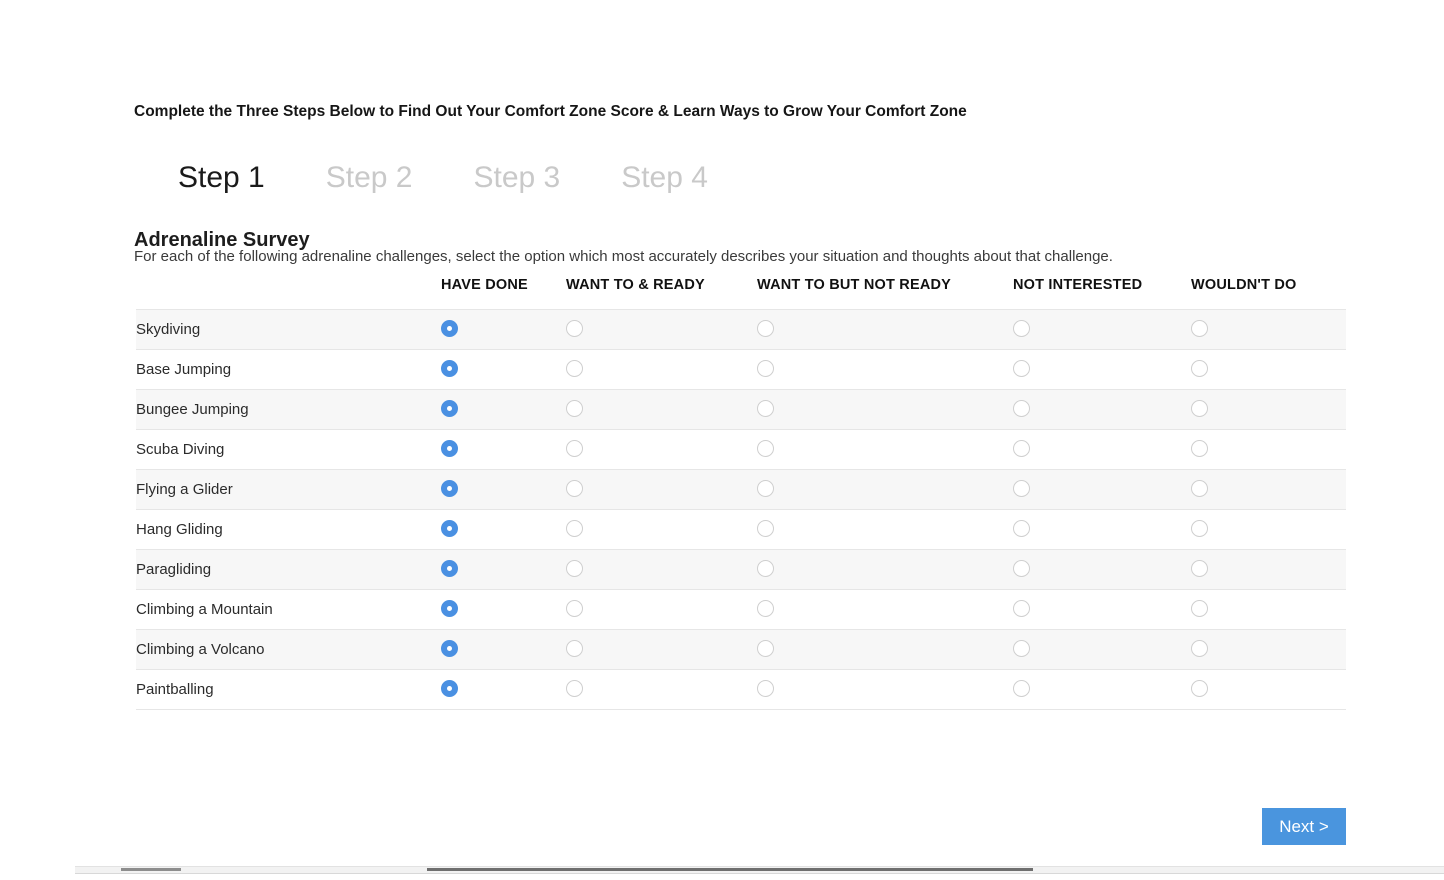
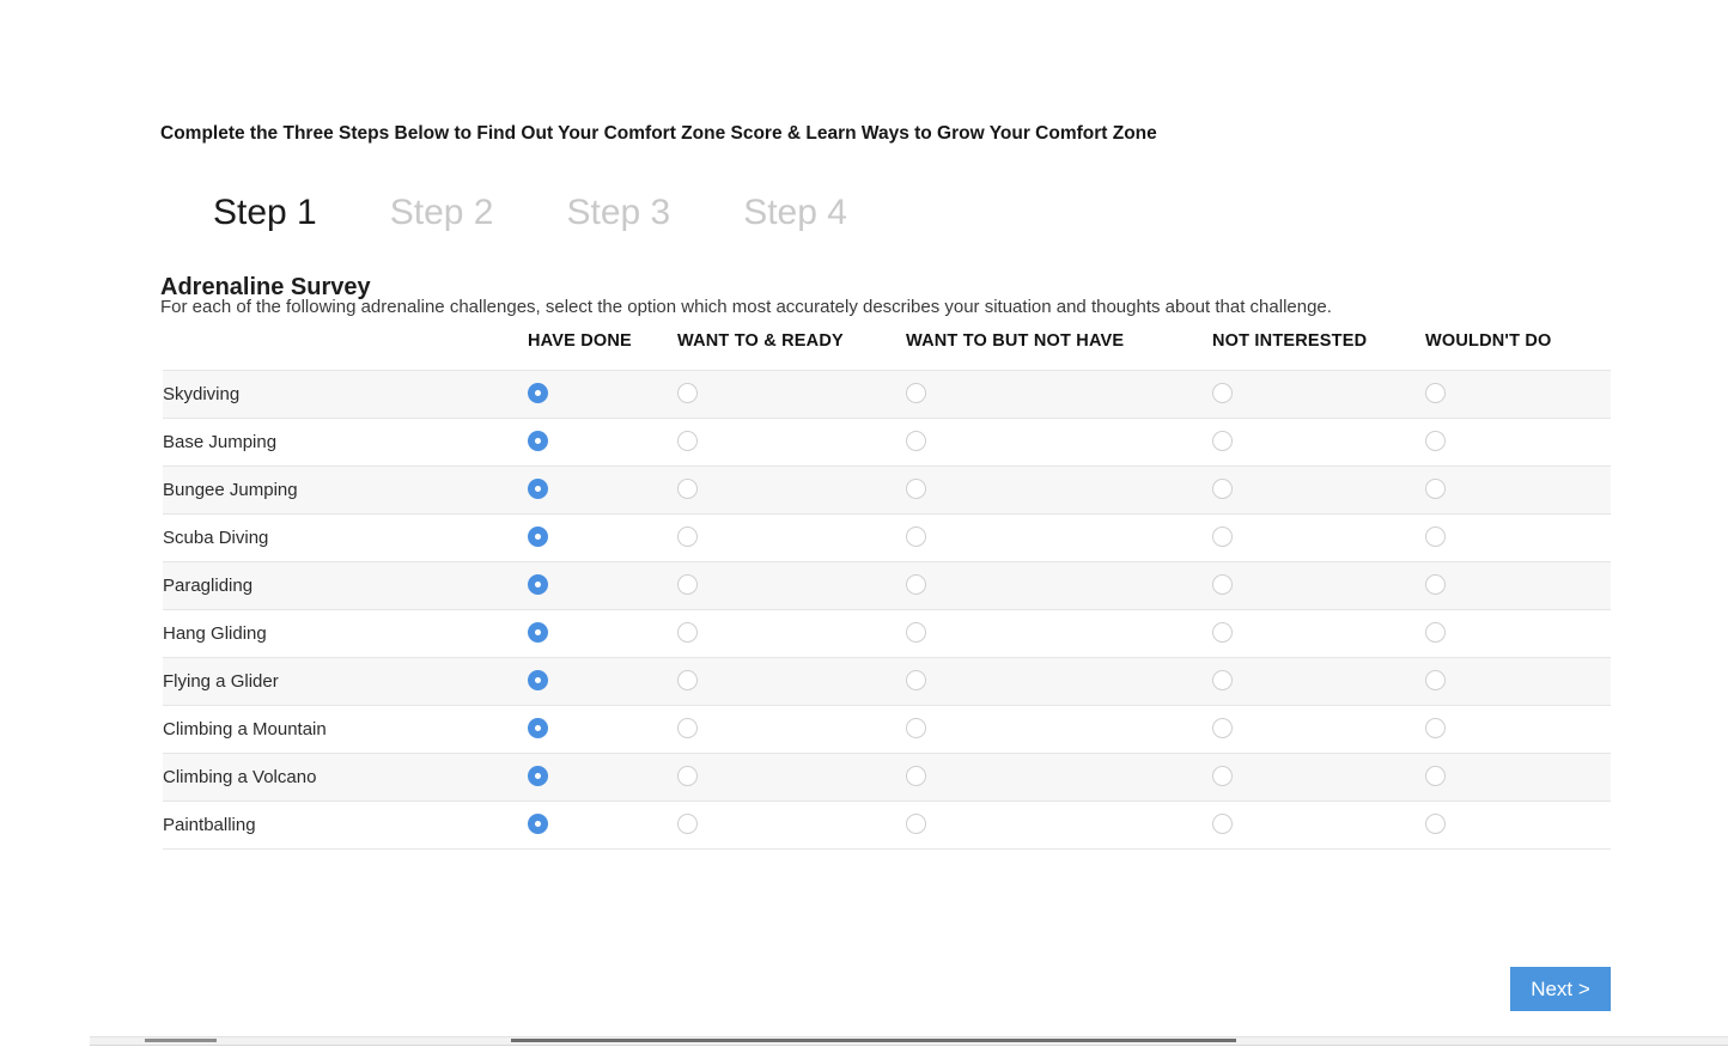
  Complete the Three Steps Below to Find Out Your Comfort Zone Score & Learn Ways to Grow Your Comfort Zone
  Step 1
  Step 2
  Step 3
  Step 4
  Adrenaline Survey
  For each of the following adrenaline challenges, select the option which most accurately describes your situation and thoughts about that challenge.
- 	HAVE DONE	WANT TO & READY	WANT TO BUT NOT READY	NOT INTERESTED	WOULDN'T DO
+ 	HAVE DONE	WANT TO & READY	WANT TO BUT NOT HAVE	NOT INTERESTED	WOULDN'T DO
  Skydiving
  Base Jumping
  Bungee Jumping
  Scuba Diving
- Flying a Glider
+ Paragliding
  Hang Gliding
- Paragliding
+ Flying a Glider
  Climbing a Mountain
  Climbing a Volcano
  Paintballing
  Next >
